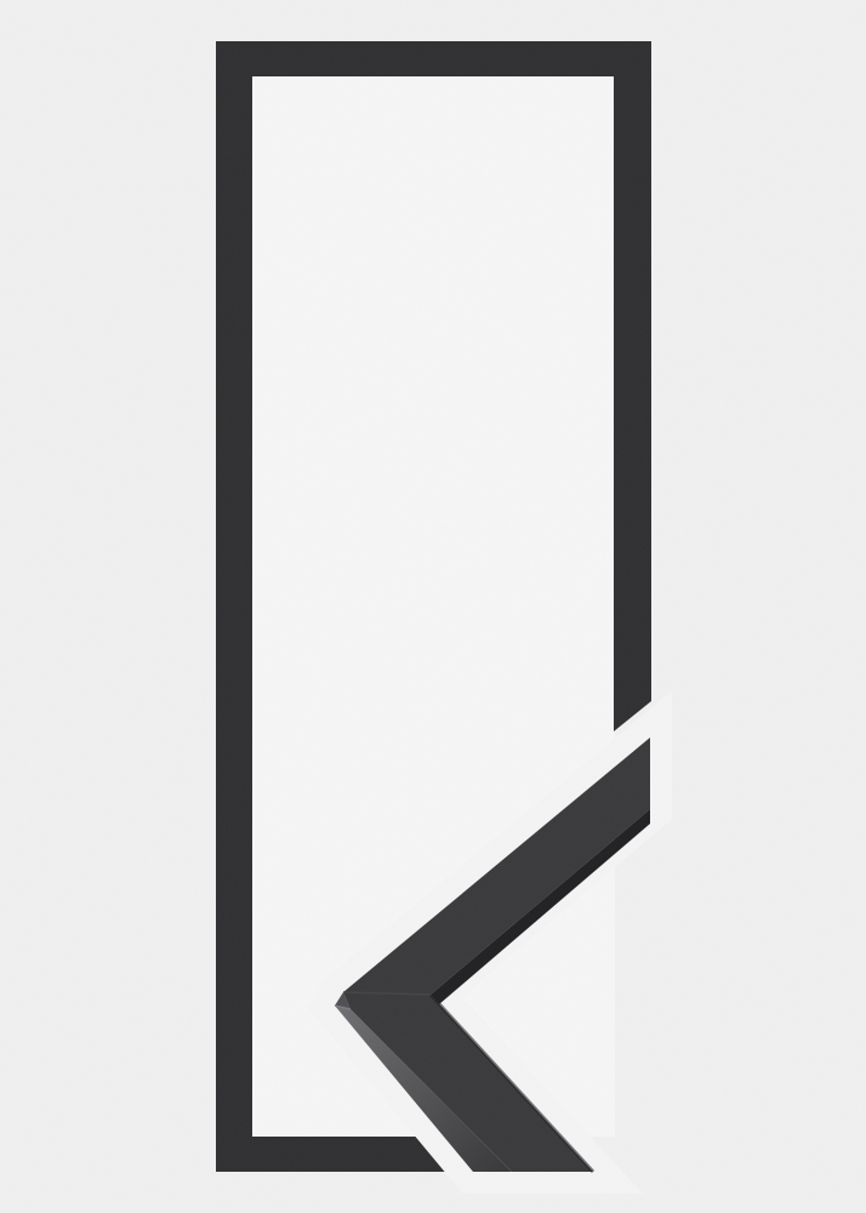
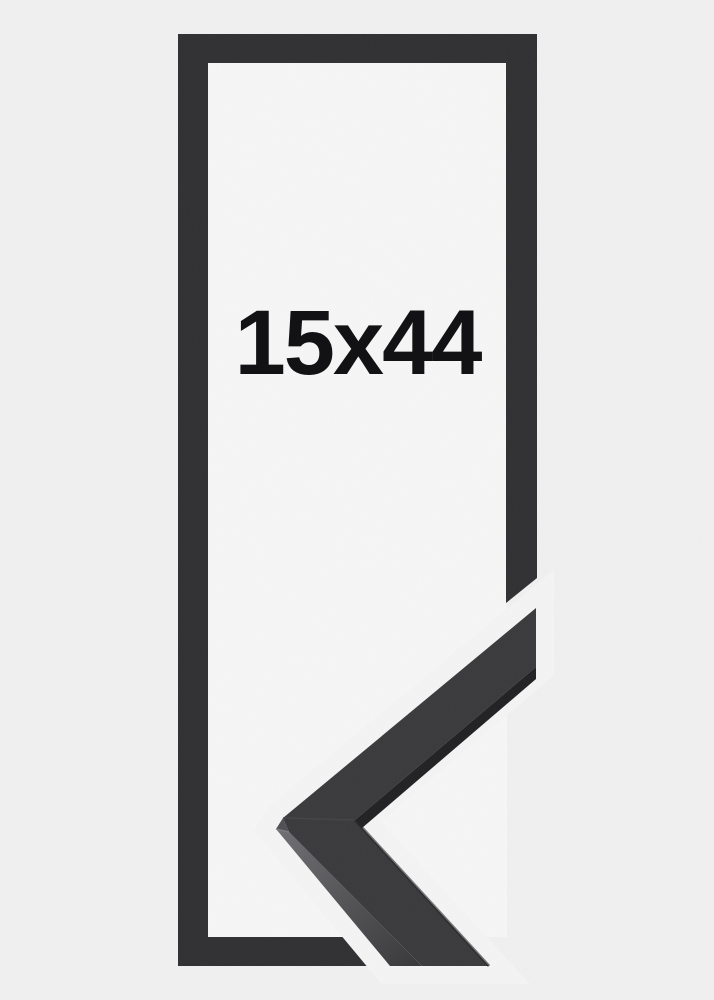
+ 15x44
